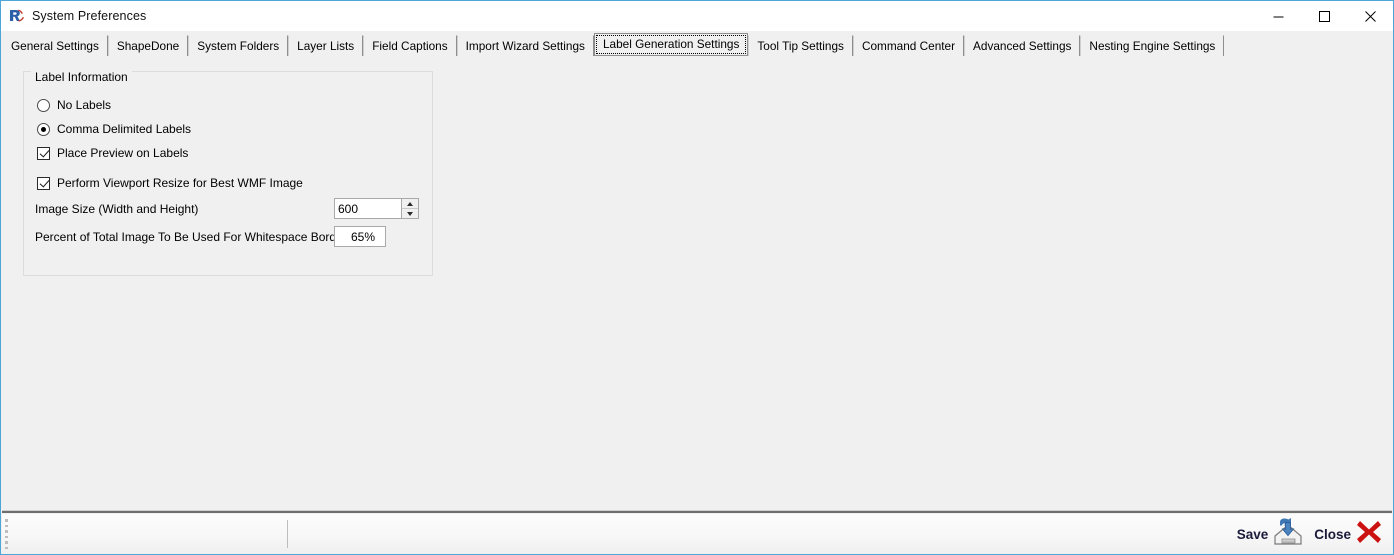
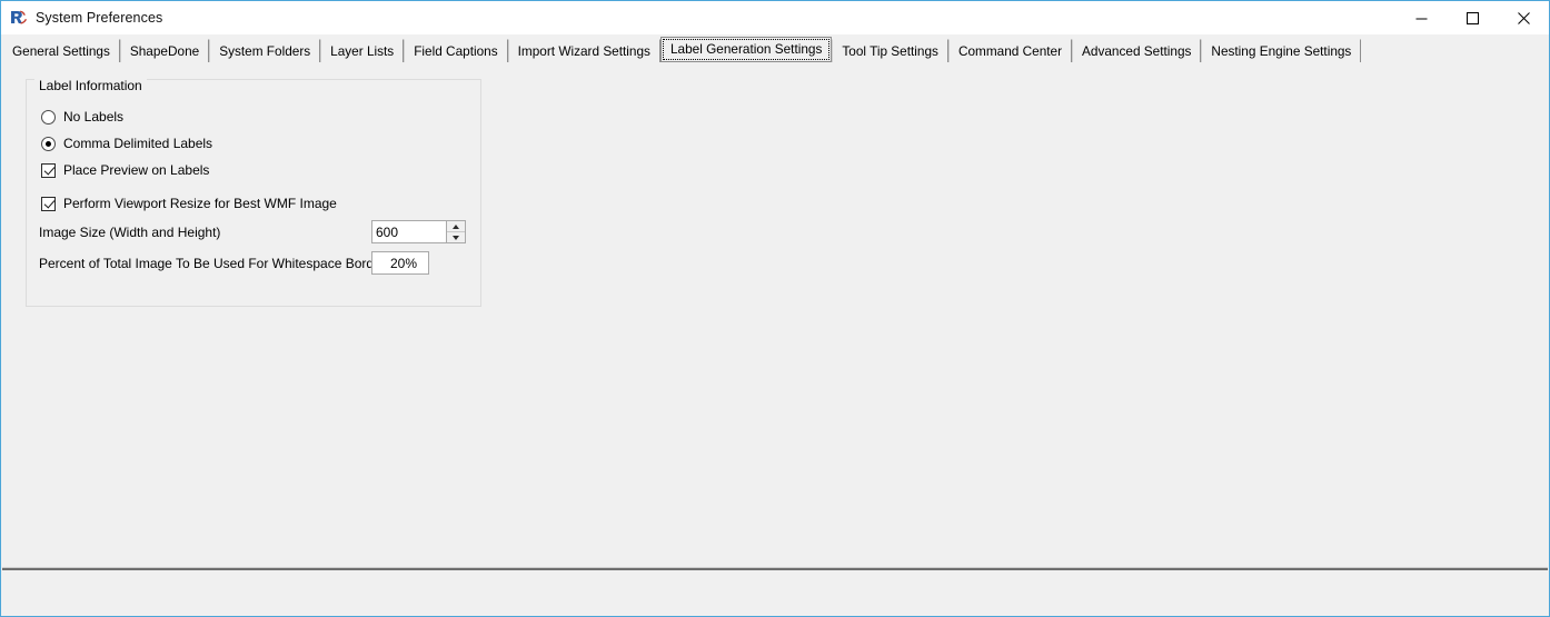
  System Preferences
  General Settings
  ShapeDone
  System Folders
  Layer Lists
  Field Captions
  Import Wizard Settings
  Label Generation Settings
  Tool Tip Settings
  Command Center
  Advanced Settings
  Nesting Engine Settings
  Label Information
  No Labels
  Comma Delimited Labels
  Place Preview on Labels
  Perform Viewport Resize for Best WMF Image
  Image Size (Width and Height)
  600
  Percent of Total Image To Be Used For Whitespace Bord
- 65%
+ 20%
- Save
- Close
